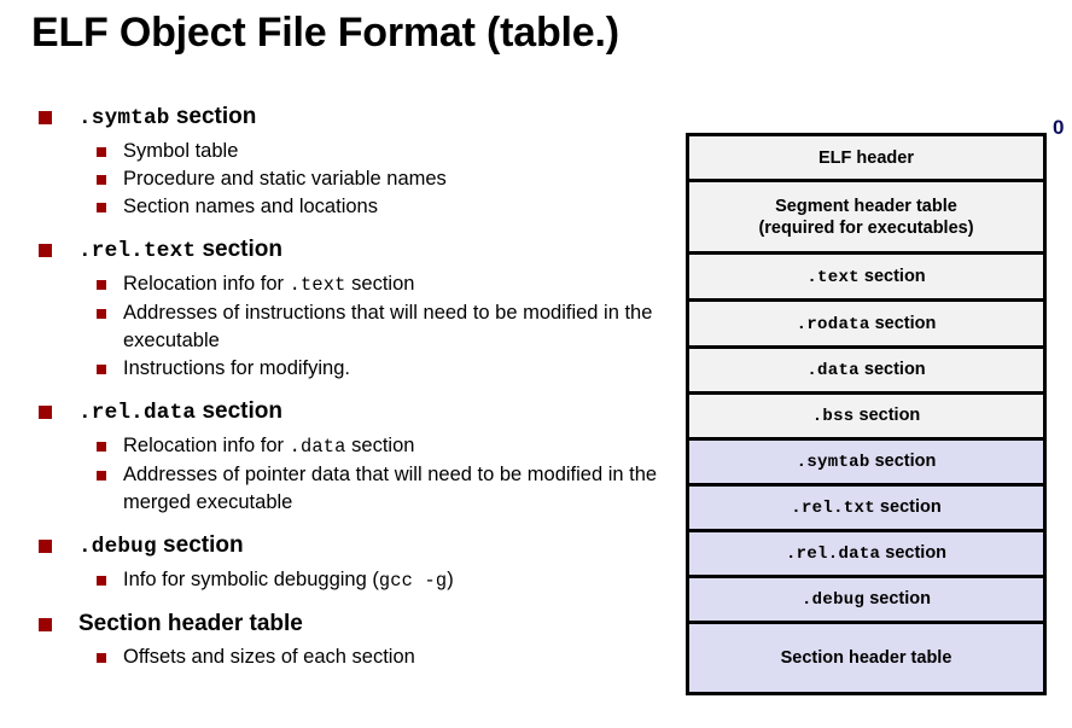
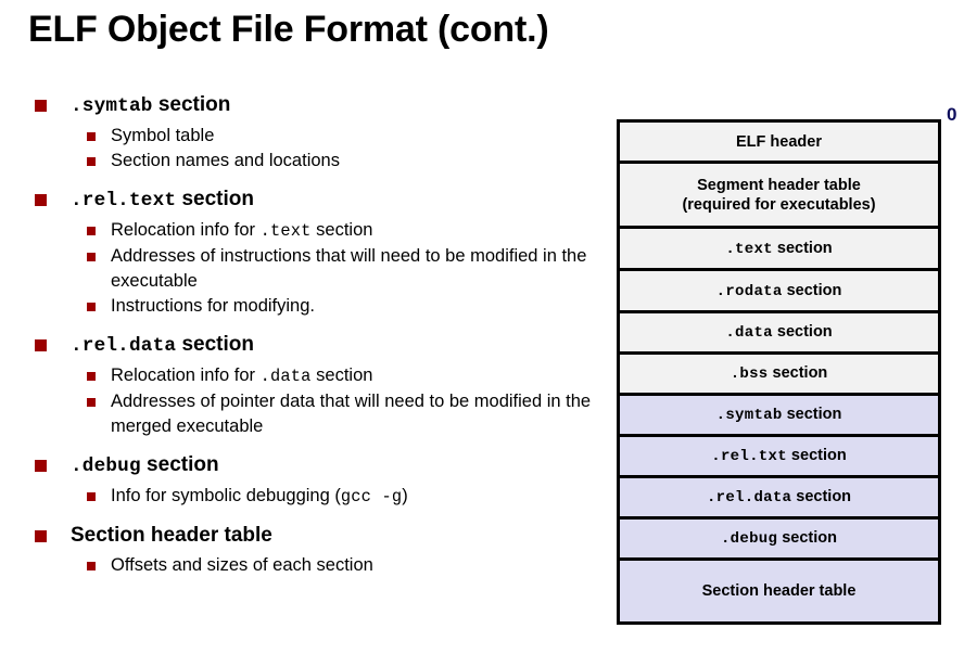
- ELF Object File Format (table.)
+ ELF Object File Format (cont.)
  .symtab section
  Symbol table
- Procedure and static variable names
  Section names and locations
  .rel.text section
  Relocation info for .text section
  Addresses of instructions that will need to be modified in the executable
  Instructions for modifying.
  .rel.data section
  Relocation info for .data section
  Addresses of pointer data that will need to be modified in the merged executable
  .debug section
  Info for symbolic debugging (gcc -g)
  Section header table
  Offsets and sizes of each section
  ELF header
  Segment header table
  (required for executables)
  .text section
  .rodata section
  .data section
  .bss section
  .symtab section
  .rel.txt section
  .rel.data section
  .debug section
  Section header table
  0
